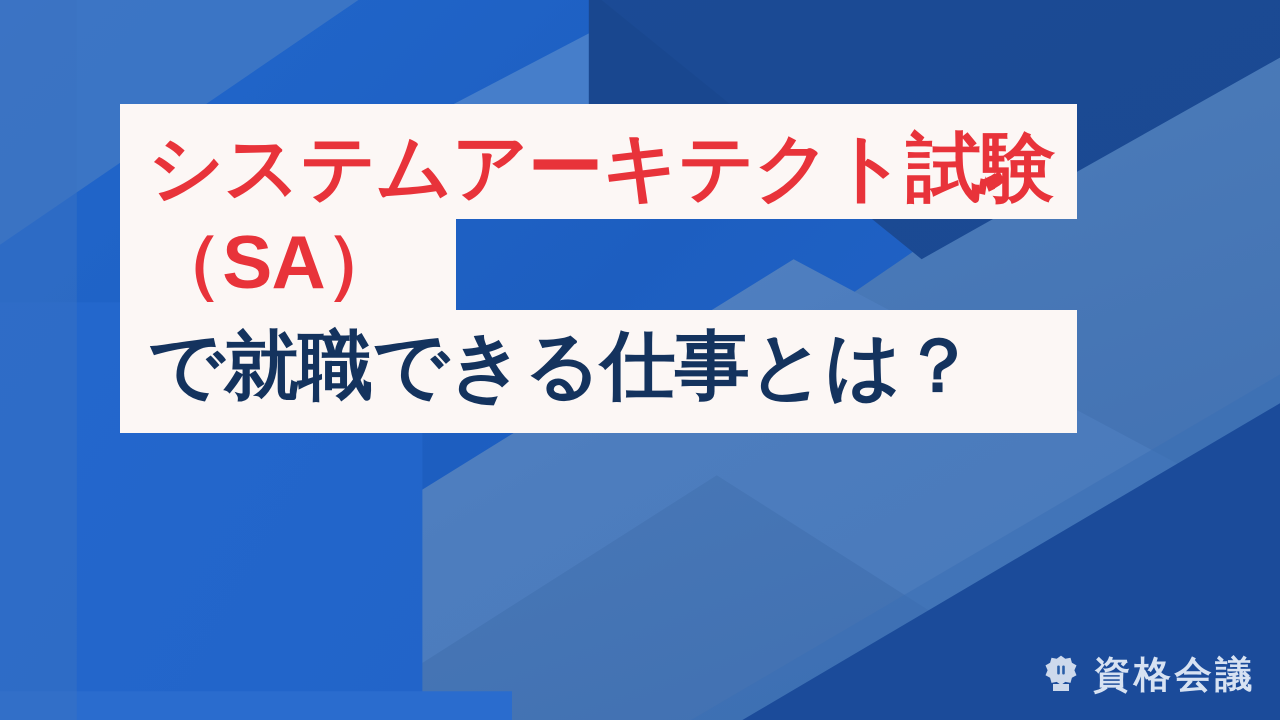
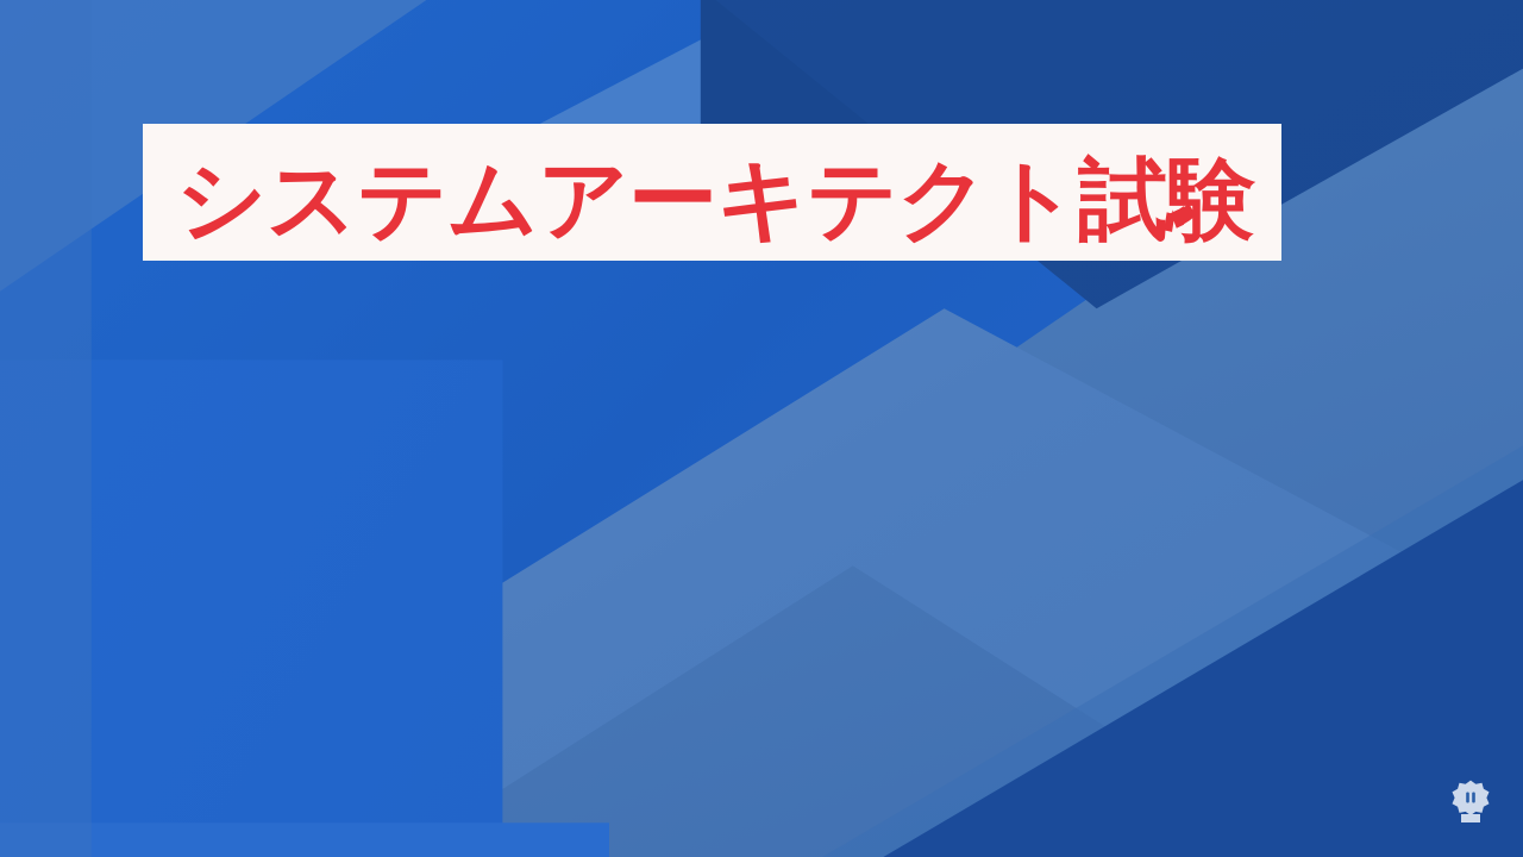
  システムアーキテクト試験
- （SA）
- で就職できる仕事とは？
- 資格会議
